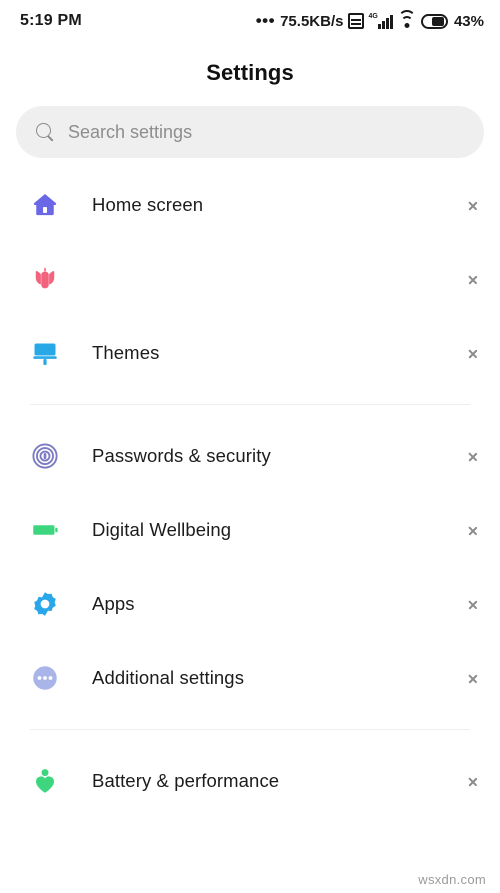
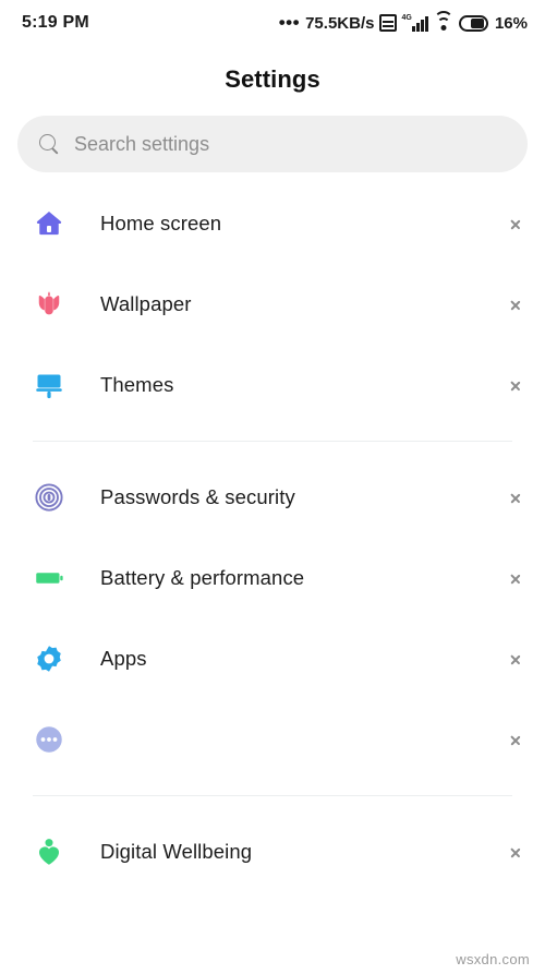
  5:19 PM
  •••
  75.5KB/s
- 43%
+ 16%
  Settings
  Search settings
  Home screen
+ Wallpaper
  Themes
  Passwords & security
- Digital Wellbeing
+ Battery & performance
  Apps
- Additional settings
- Battery & performance
+ Digital Wellbeing
  wsxdn.com
